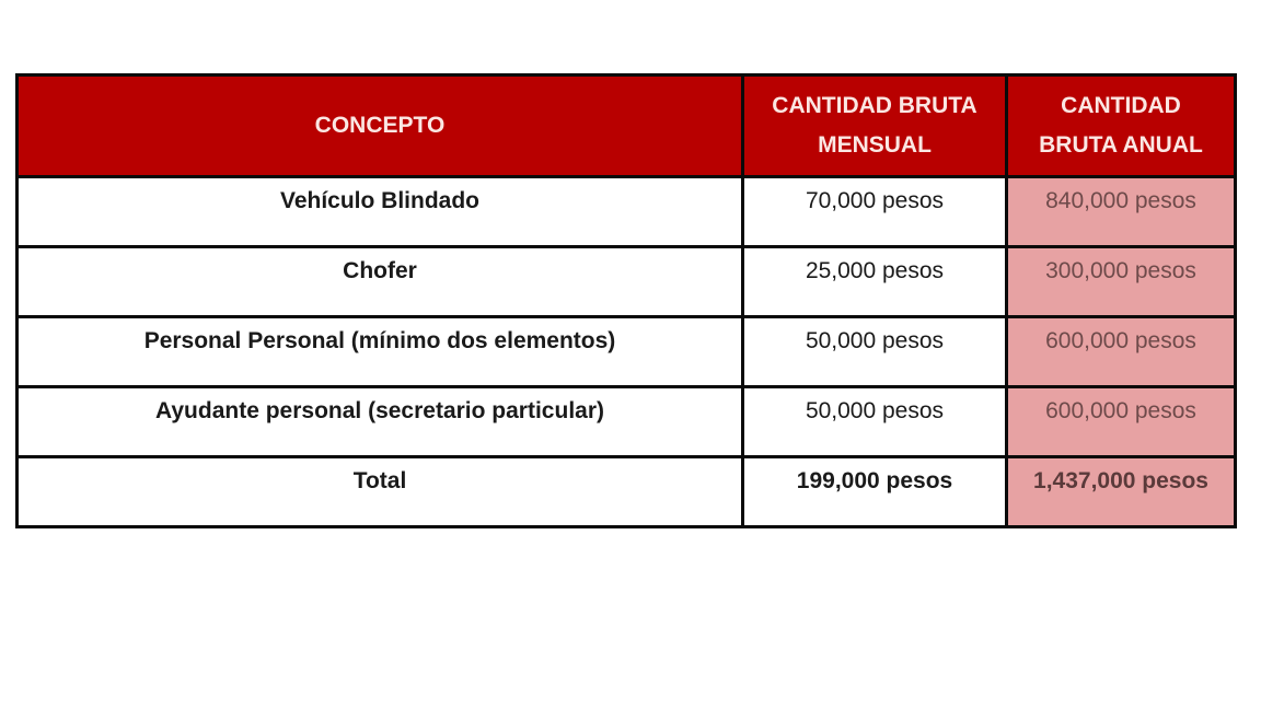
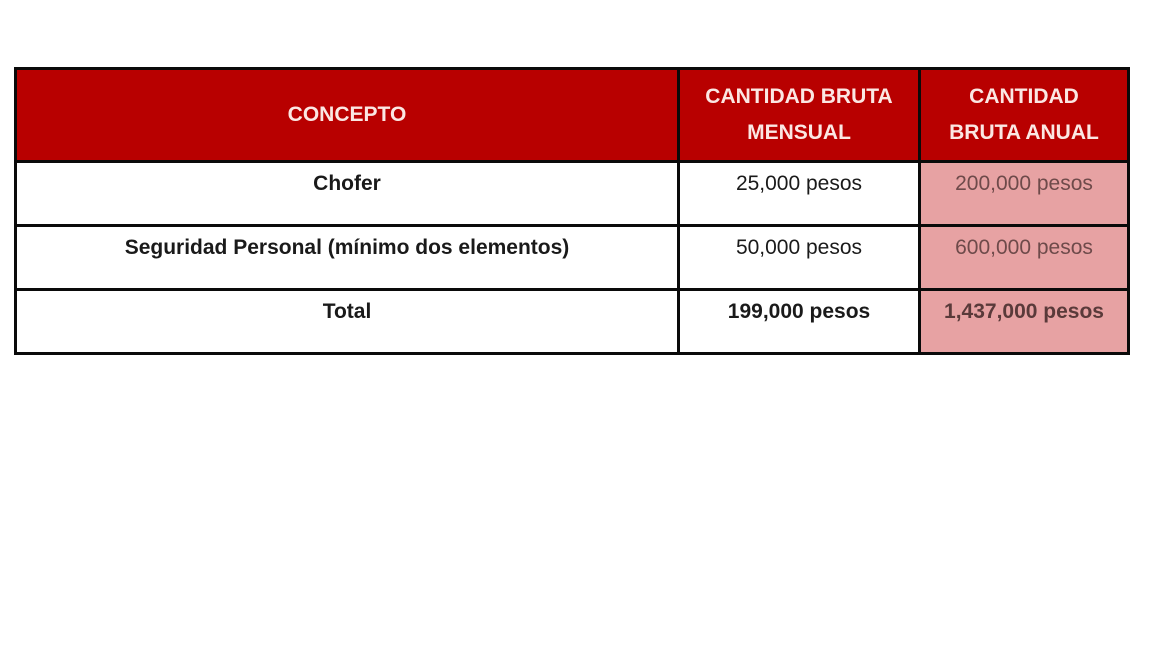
  CONCEPTO	CANTIDAD BRUTA MENSUAL	CANTIDAD BRUTA ANUAL
- Vehículo Blindado	70,000 pesos	840,000 pesos
- Chofer	25,000 pesos	300,000 pesos
+ Chofer	25,000 pesos	200,000 pesos
- Personal Personal (mínimo dos elementos)	50,000 pesos	600,000 pesos
+ Seguridad Personal (mínimo dos elementos)	50,000 pesos	600,000 pesos
- Ayudante personal (secretario particular)	50,000 pesos	600,000 pesos
  Total	199,000 pesos	1,437,000 pesos
